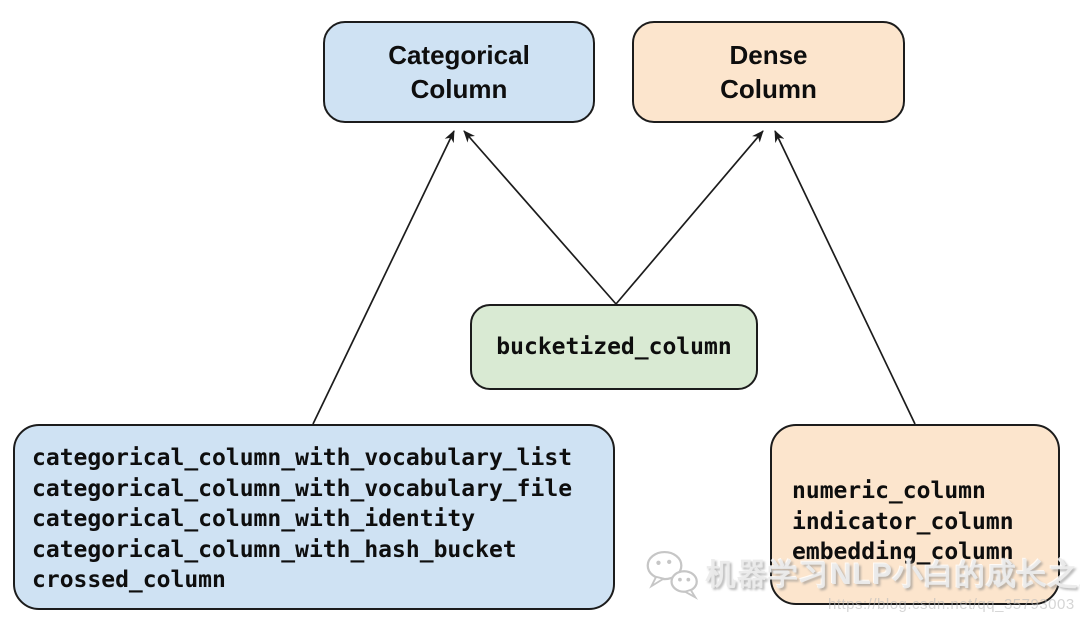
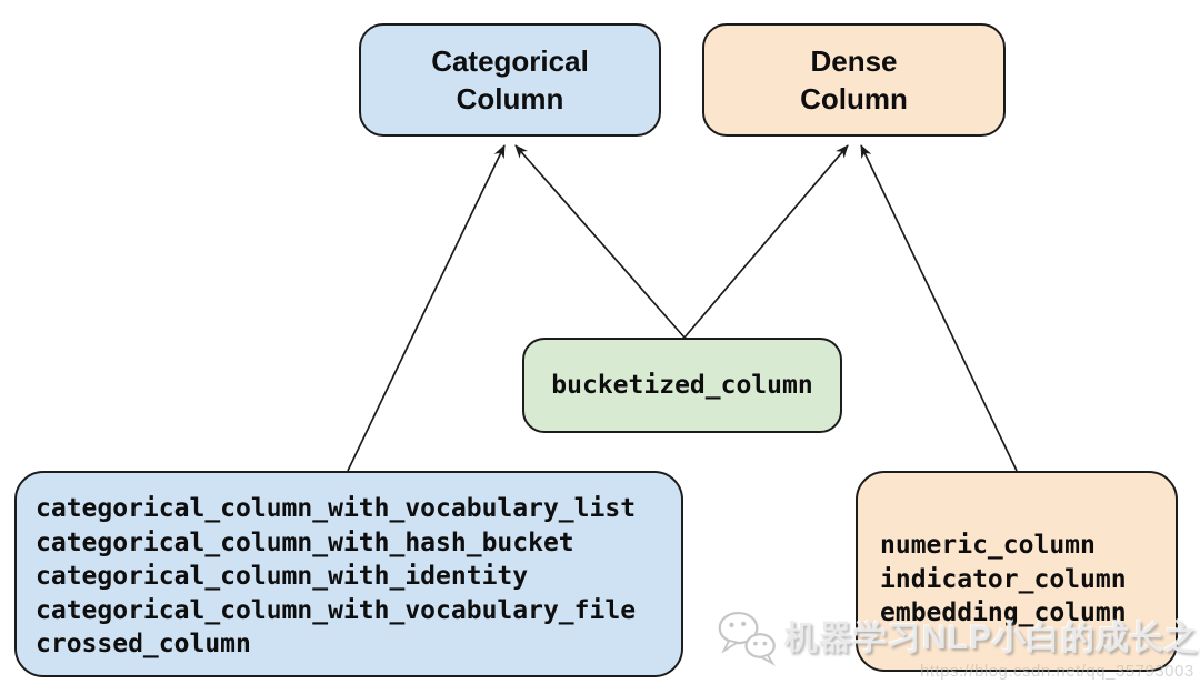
  Categorical
  Column
  Dense
  Column
  bucketized_column
  categorical_column_with_vocabulary_list
- categorical_column_with_vocabulary_file
+ categorical_column_with_hash_bucket
  categorical_column_with_identity
- categorical_column_with_hash_bucket
+ categorical_column_with_vocabulary_file
  crossed_column
  numeric_column
  indicator_column
  embedding_column
  机器学习NLP小白的成长之
  https://blog.csdn.net/qq_35793003
